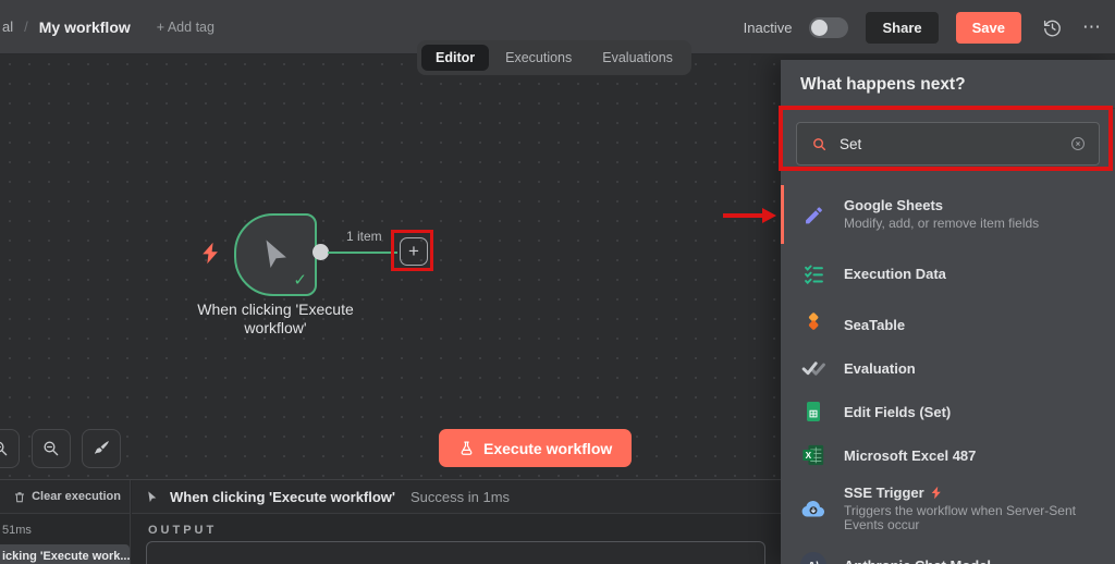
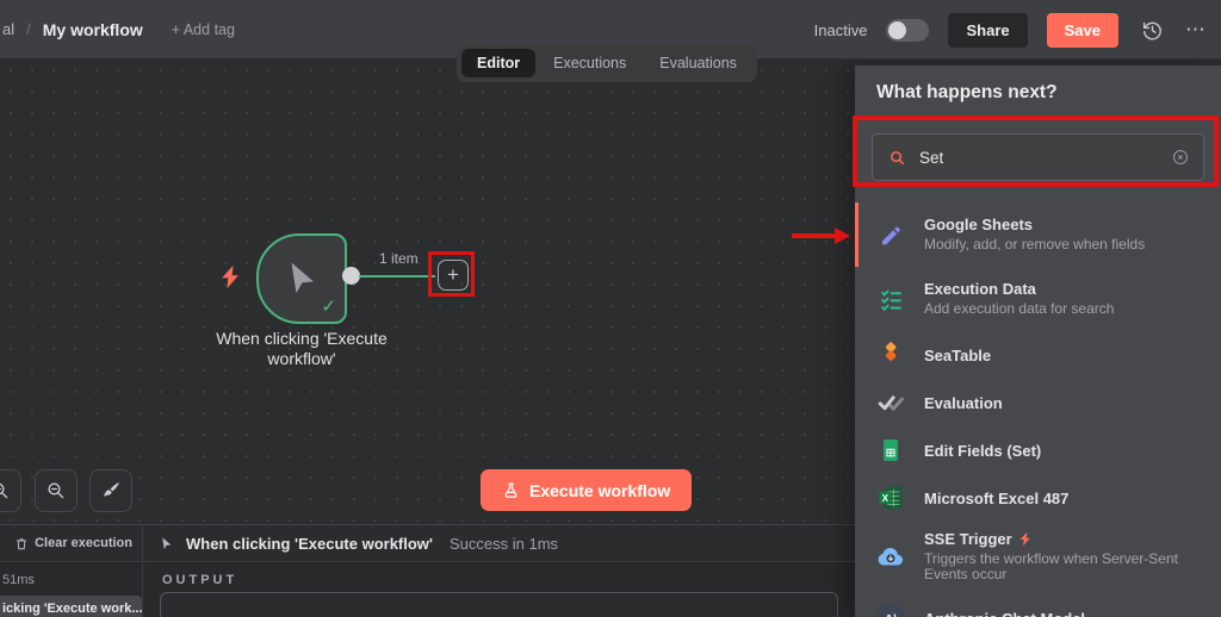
  ✓
  1 item
  +
  When clicking 'Execute
  workflow'
  Execute workflow
  al
  /
  My workflow
  + Add tag
  Inactive
  Share
  Save
  ⋯
  Editor
  Executions
  Evaluations
  Clear execution
  51ms
  icking 'Execute work...
  When clicking 'Execute workflow'
  Success in 1ms
  OUTPUT
  What happens next?
  Set
  Google Sheets
- Modify, add, or remove item fields
+ Modify, add, or remove when fields
  Execution Data
+ Add execution data for search
  SeaTable
  Evaluation
  Edit Fields (Set)
  X
  Microsoft Excel 487
  SSE Trigger
  Triggers the workflow when Server-Sent Events occur
